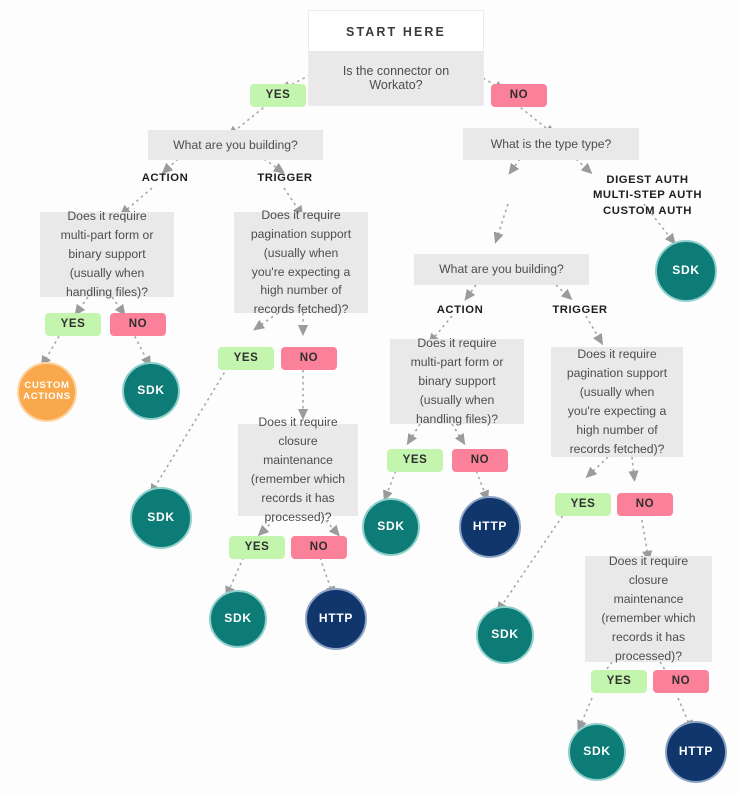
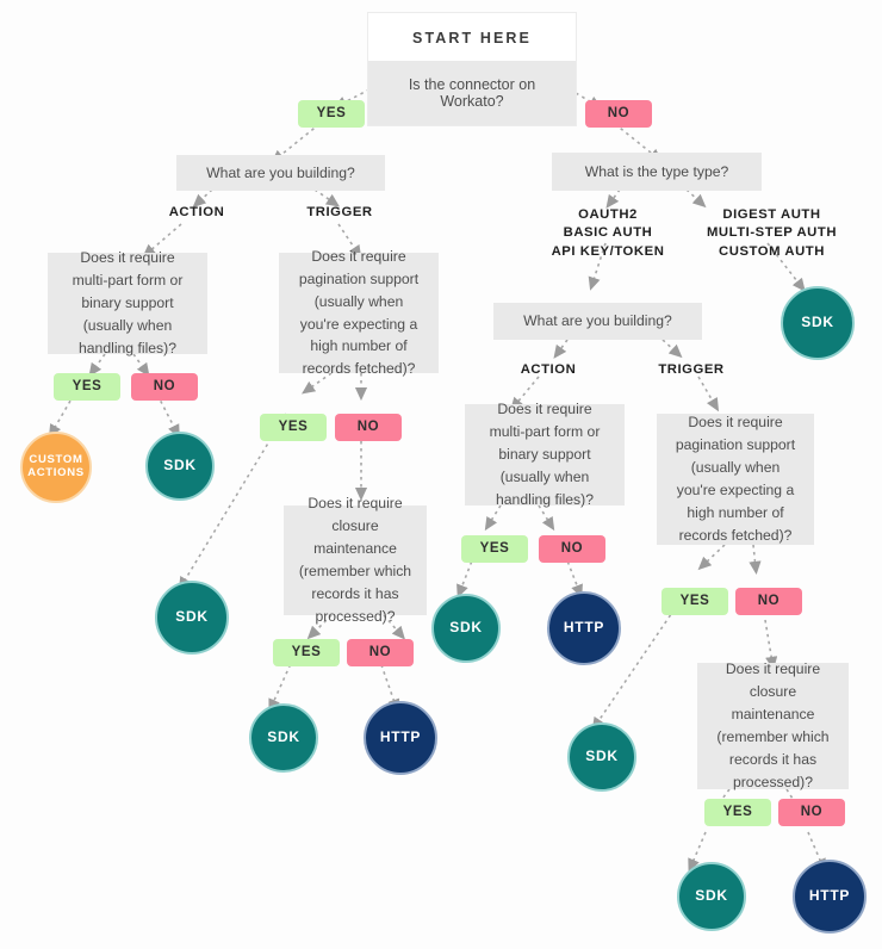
  START HERE
  Is the connector on Workato?
  YES
  NO
  What are you building?
  ACTION
  TRIGGER
  Does it require multi-part form or binary support (usually when handling files)?
  YES
  NO
  CUSTOM
  ACTIONS
  SDK
  Does it require pagination support (usually when you're expecting a high number of records fetched)?
  YES
  NO
  SDK
  Does it require closure maintenance (remember which records it has processed)?
  YES
  NO
  SDK
  HTTP
  What is the type type?
+ OAUTH2
+ BASIC AUTH
+ API KEY/TOKEN
  DIGEST AUTH
  MULTI-STEP AUTH
  CUSTOM AUTH
  SDK
  What are you building?
  ACTION
  TRIGGER
  Does it require multi-part form or binary support (usually when handling files)?
  YES
  NO
  SDK
  HTTP
  Does it require pagination support (usually when you're expecting a high number of records fetched)?
  YES
  NO
  SDK
  Does it require closure maintenance (remember which records it has processed)?
  YES
  NO
  SDK
  HTTP
